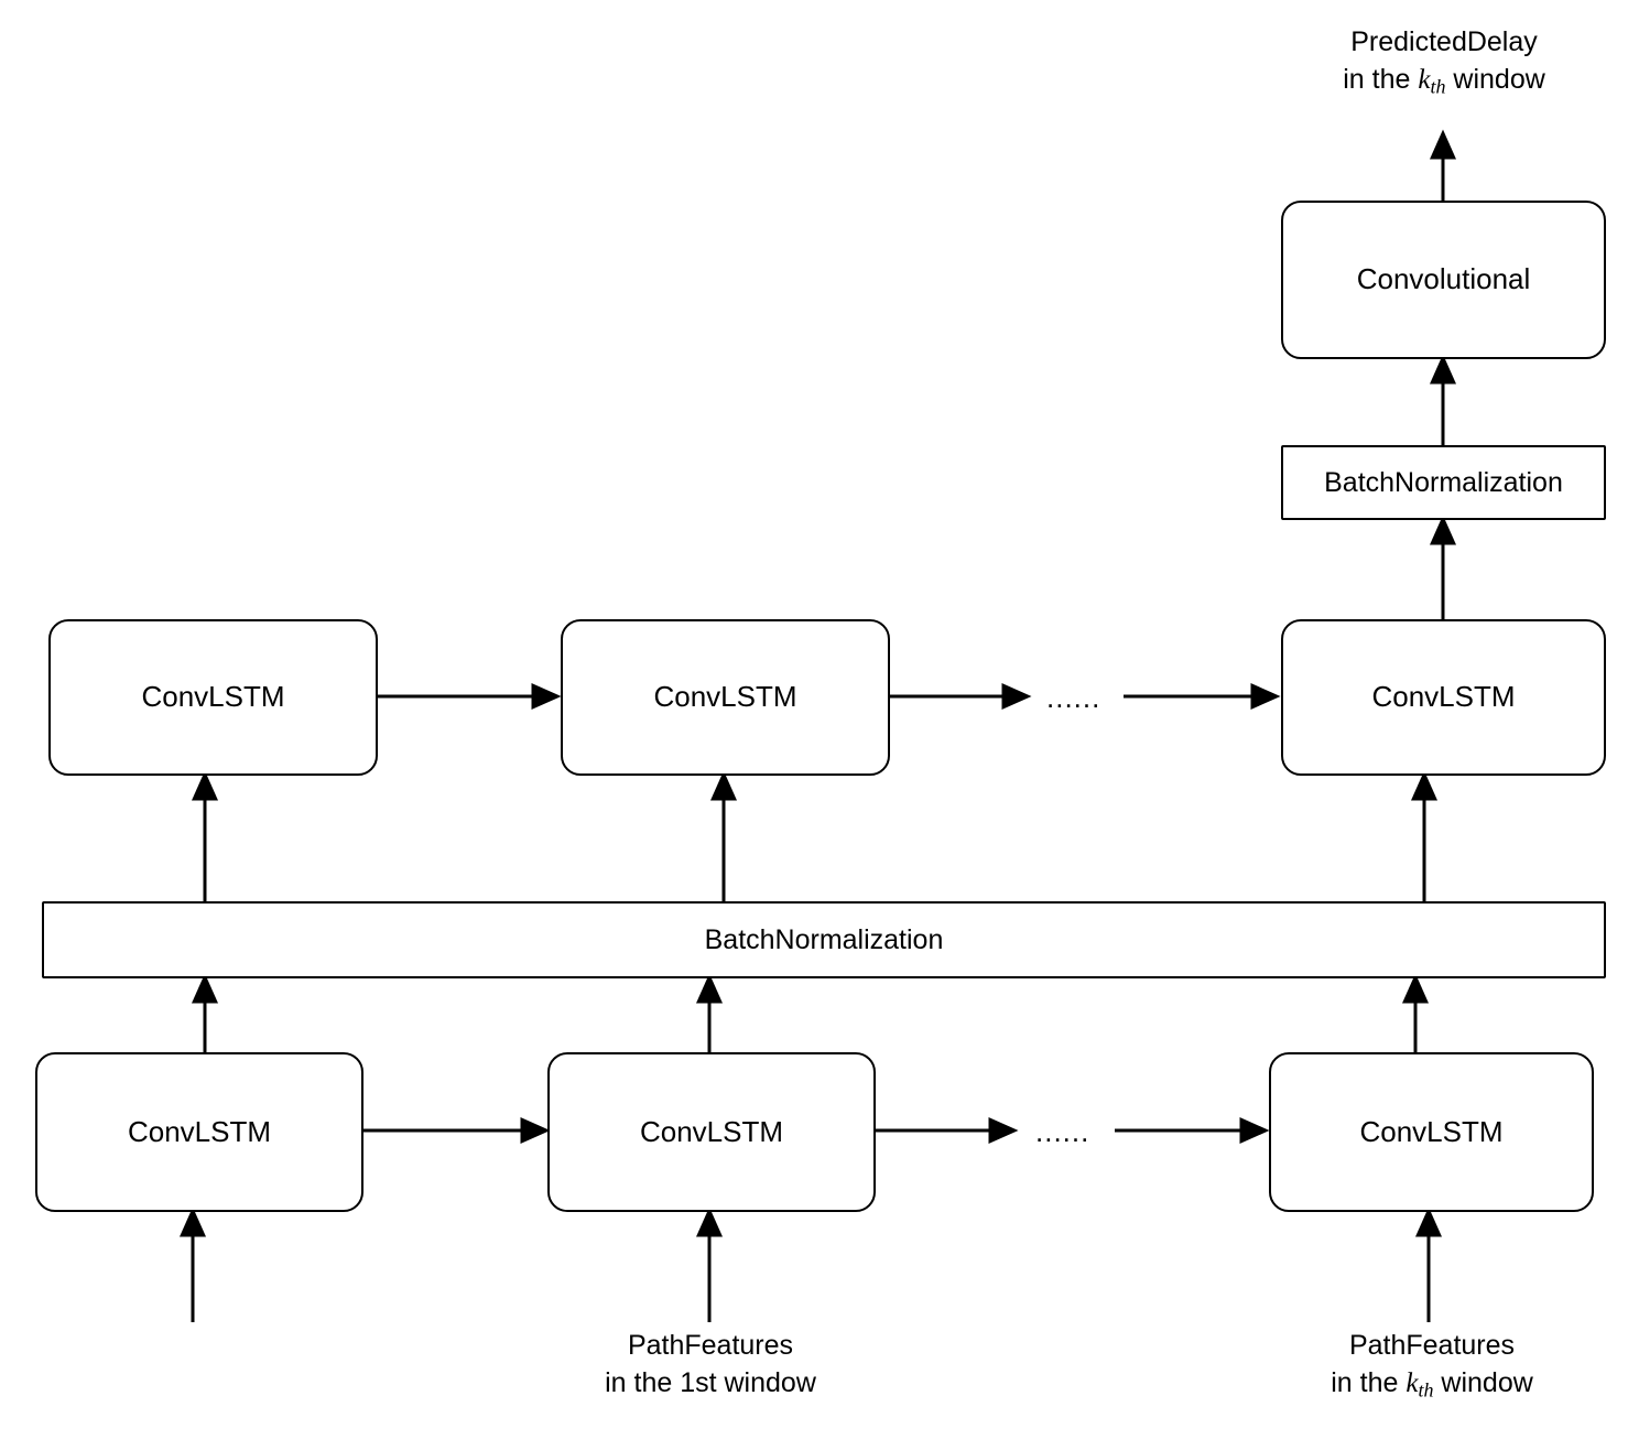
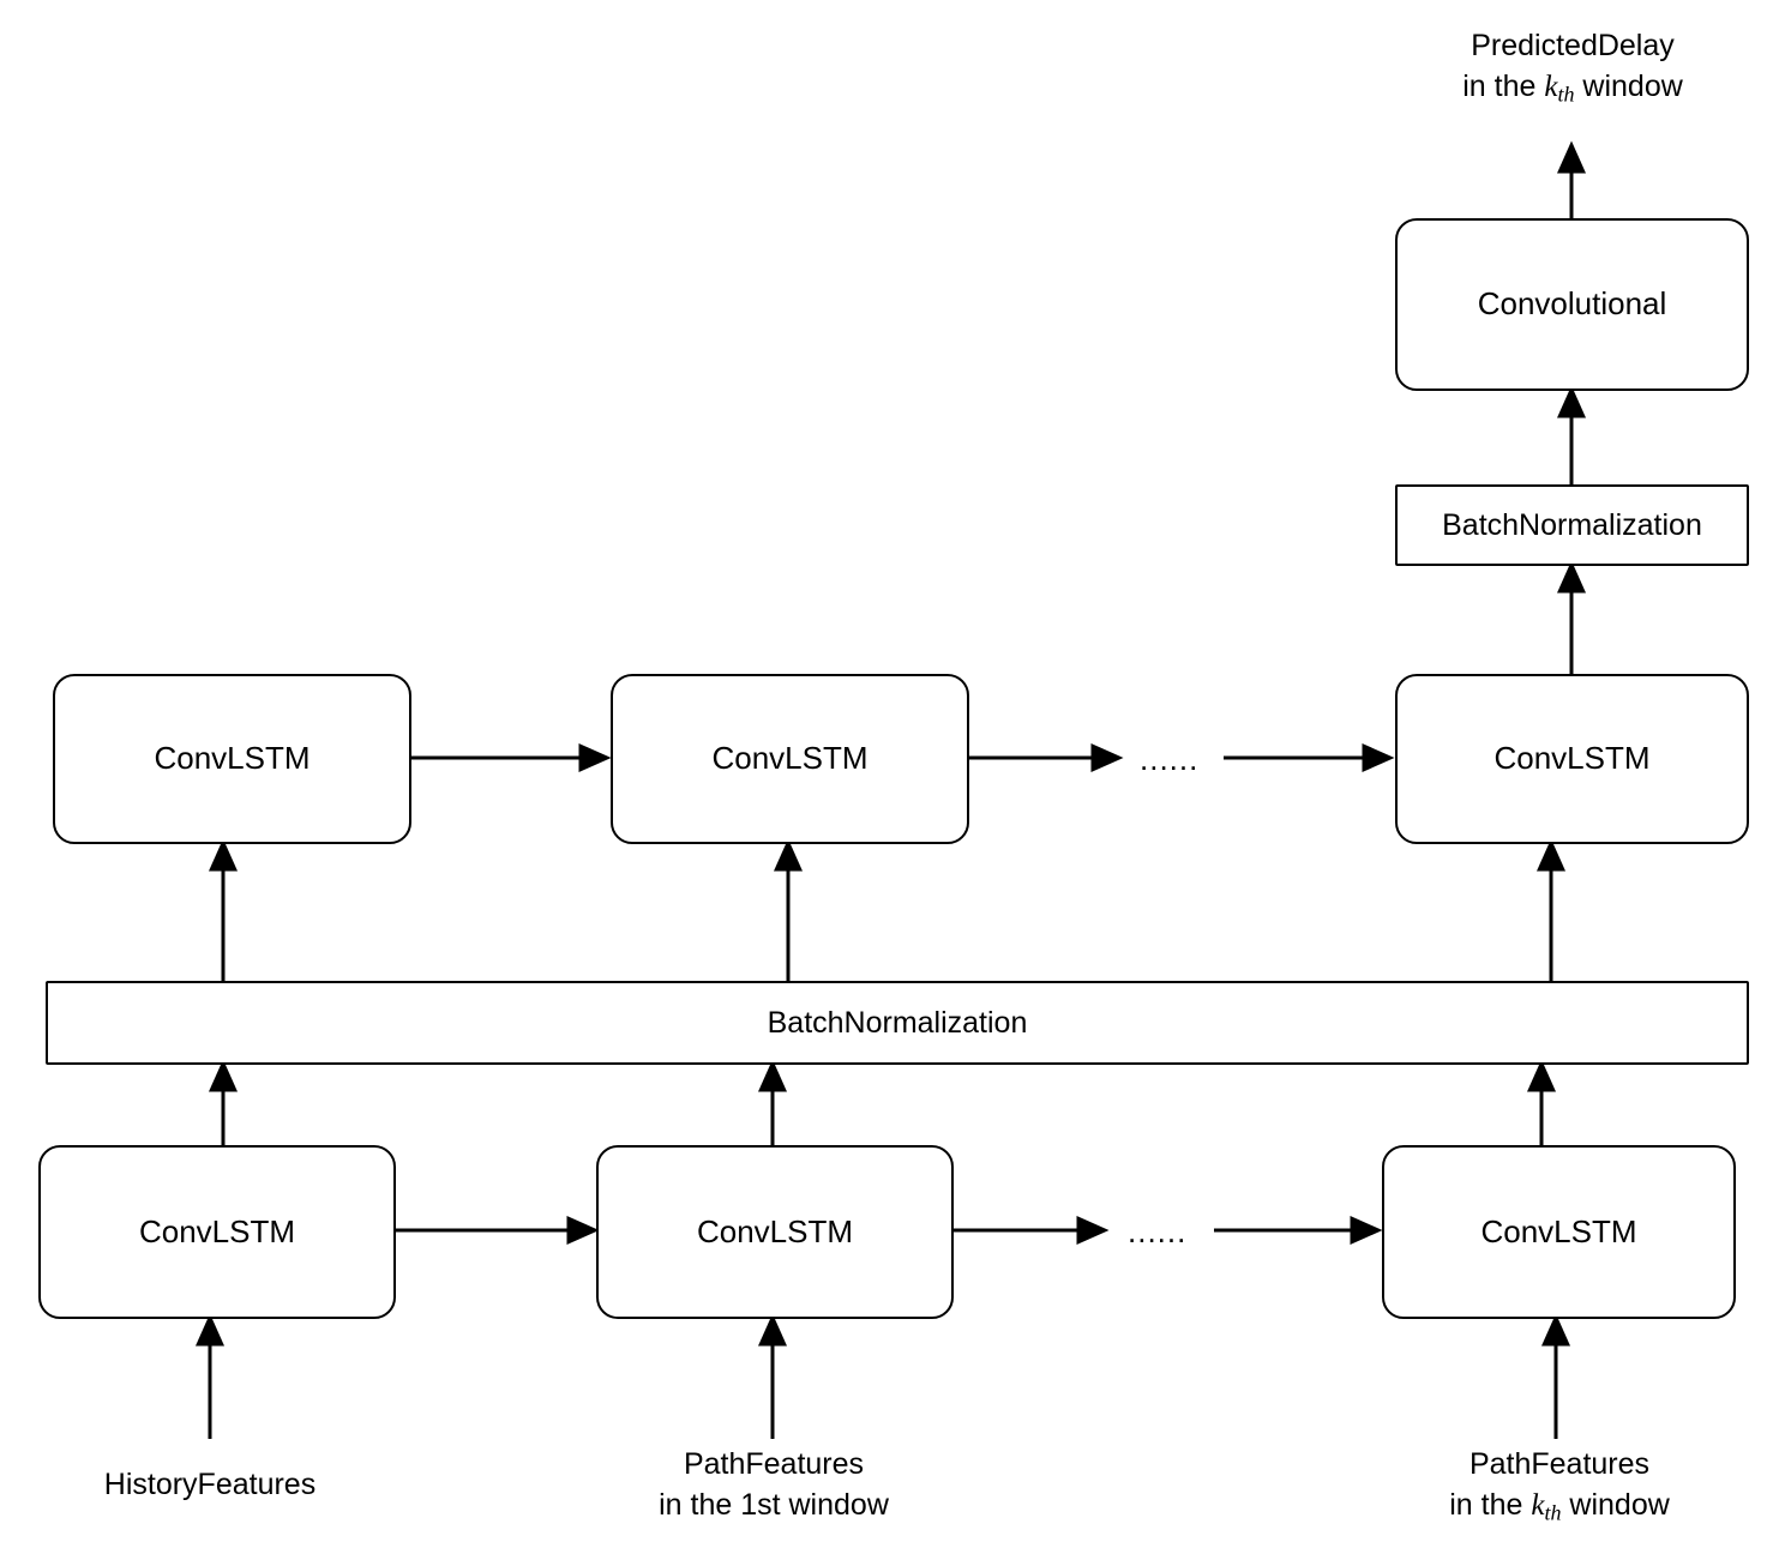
  PredictedDelay
  in the kth window
  Convolutional
  BatchNormalization
  ConvLSTM
  ConvLSTM
  ConvLSTM
  ......
  BatchNormalization
  ConvLSTM
  ConvLSTM
  ConvLSTM
  ......
+ HistoryFeatures
  PathFeatures
  in the 1st window
  PathFeatures
  in the kth window
